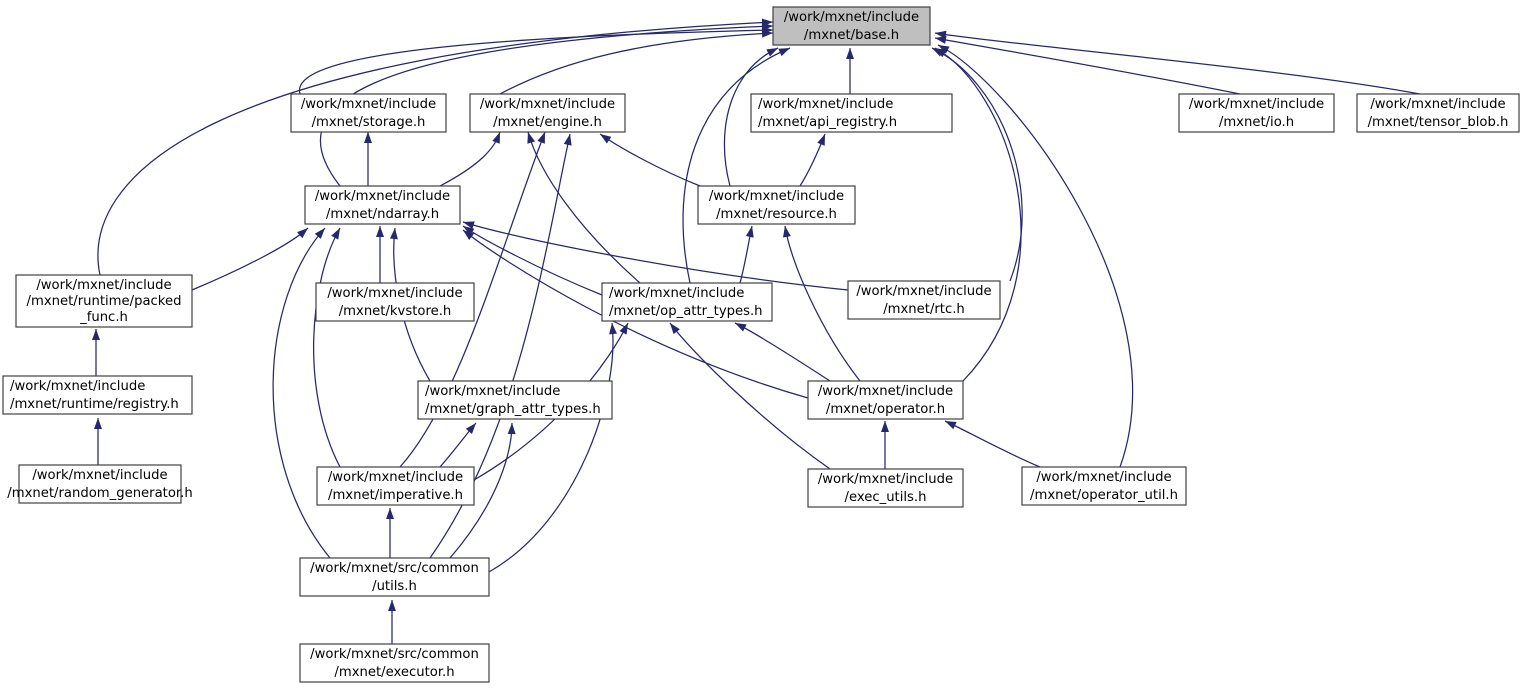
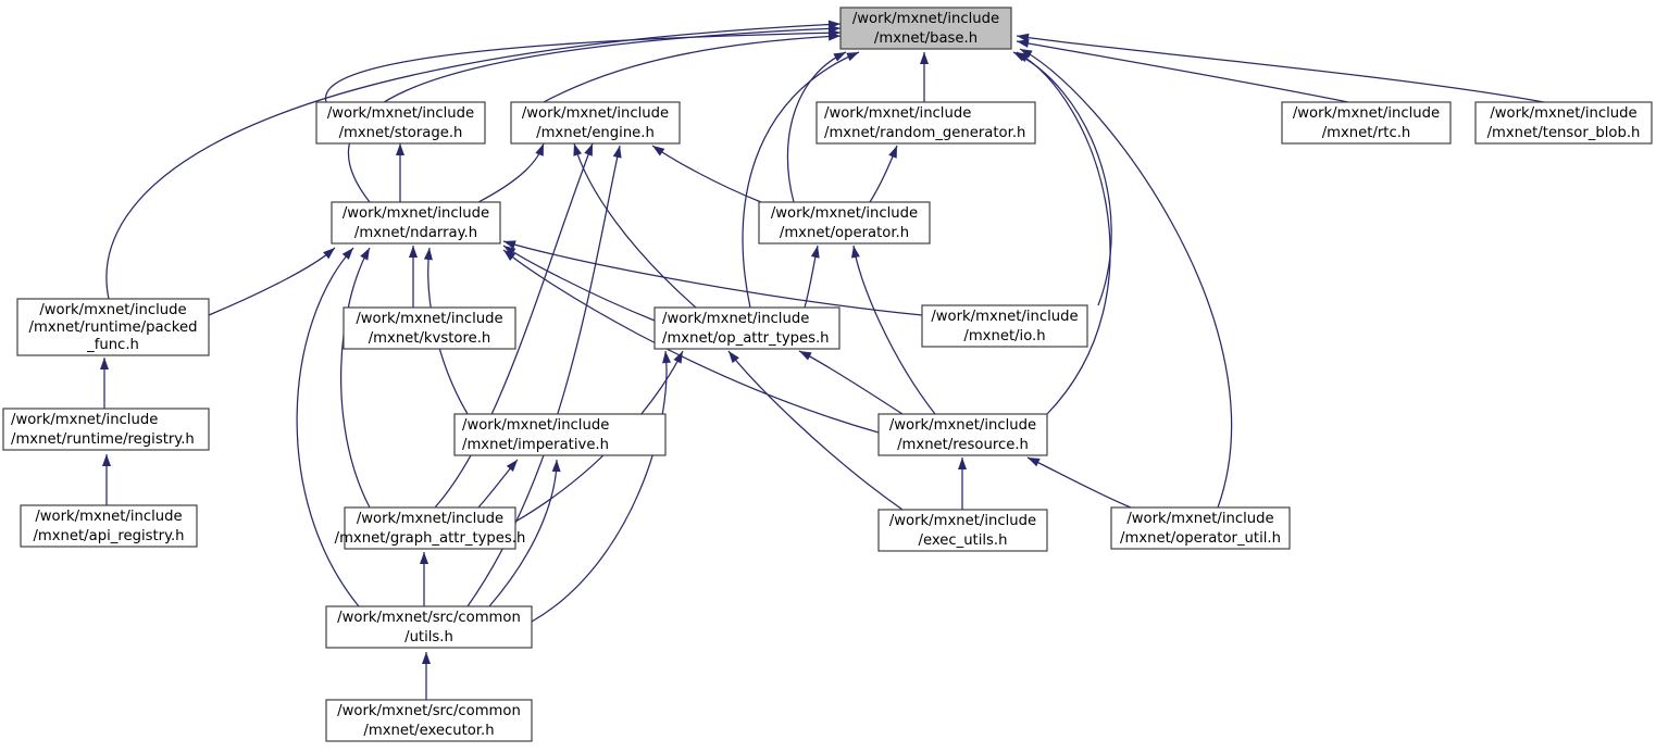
  /work/mxnet/include
  /mxnet/base.h
  /work/mxnet/include
  /mxnet/storage.h
  /work/mxnet/include
  /mxnet/engine.h
  /work/mxnet/include
- /mxnet/api_registry.h
+ /mxnet/random_generator.h
  /work/mxnet/include
- /mxnet/io.h
+ /mxnet/rtc.h
  /work/mxnet/include
  /mxnet/tensor_blob.h
  /work/mxnet/include
  /mxnet/ndarray.h
  /work/mxnet/include
- /mxnet/resource.h
+ /mxnet/operator.h
  /work/mxnet/include
  /mxnet/runtime/packed
  _func.h
  /work/mxnet/include
  /mxnet/kvstore.h
  /work/mxnet/include
  /mxnet/op_attr_types.h
  /work/mxnet/include
- /mxnet/rtc.h
+ /mxnet/io.h
  /work/mxnet/include
  /mxnet/runtime/registry.h
  /work/mxnet/include
- /mxnet/graph_attr_types.h
+ /mxnet/imperative.h
  /work/mxnet/include
- /mxnet/operator.h
+ /mxnet/resource.h
  /work/mxnet/include
- /mxnet/random_generator.h
+ /mxnet/api_registry.h
  /work/mxnet/include
- /mxnet/imperative.h
+ /mxnet/graph_attr_types.h
  /work/mxnet/include
  /exec_utils.h
  /work/mxnet/include
  /mxnet/operator_util.h
  /work/mxnet/src/common
  /utils.h
  /work/mxnet/src/common
  /mxnet/executor.h
